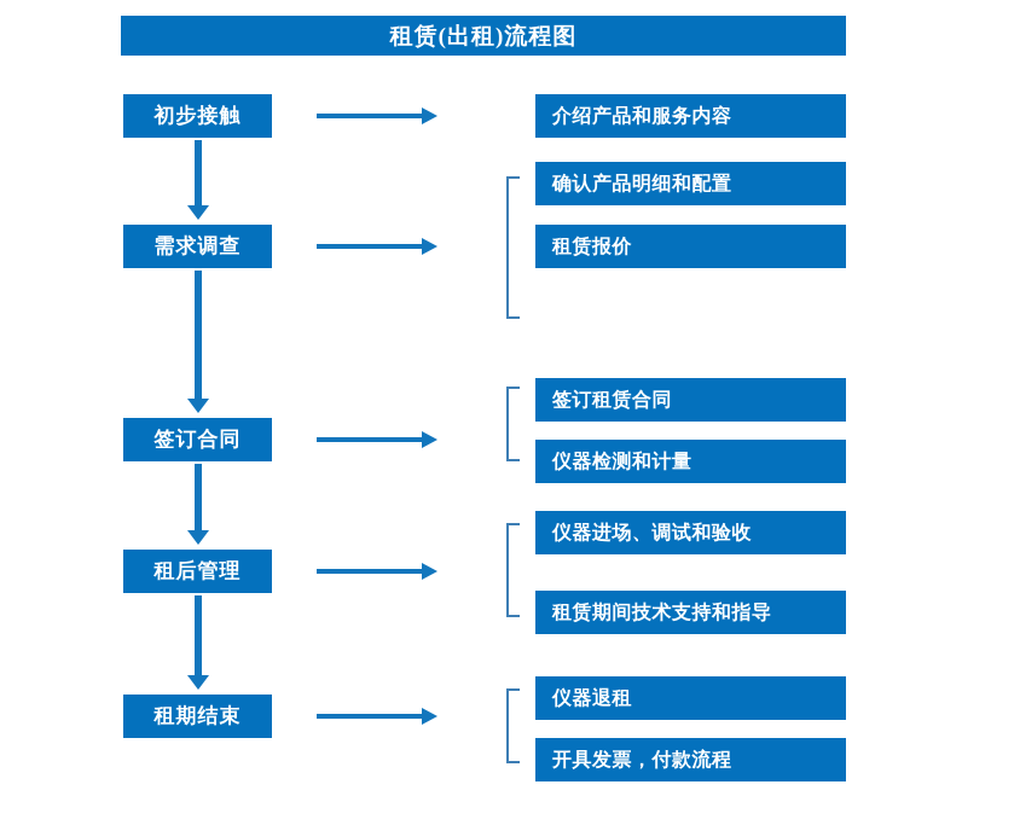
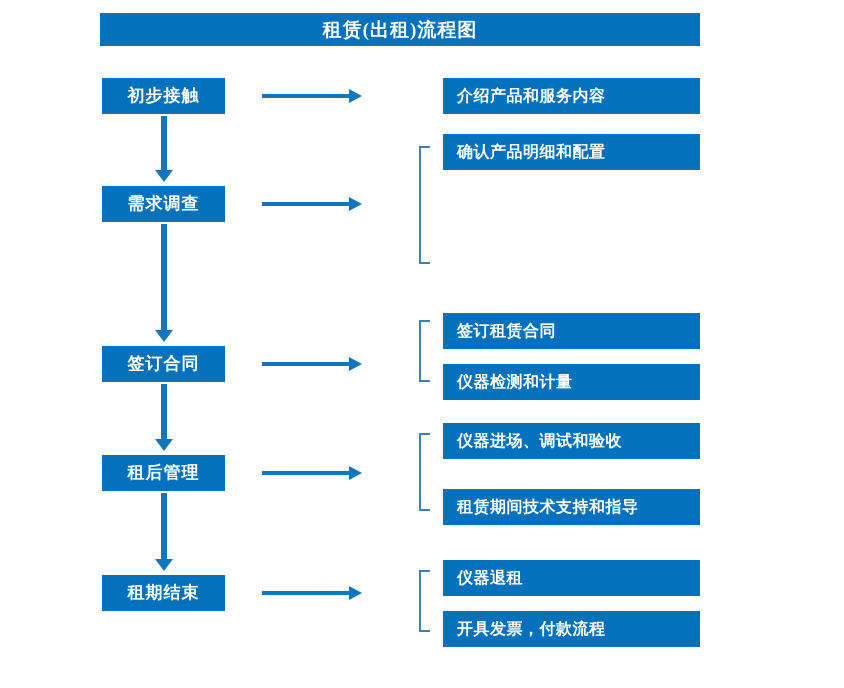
  租赁(出租)流程图
  初步接触
  需求调查
  签订合同
  租后管理
  租期结束
  介绍产品和服务内容
  确认产品明细和配置
- 租赁报价
  签订租赁合同
  仪器检测和计量
  仪器进场、调试和验收
  租赁期间技术支持和指导
  仪器退租
  开具发票，付款流程
